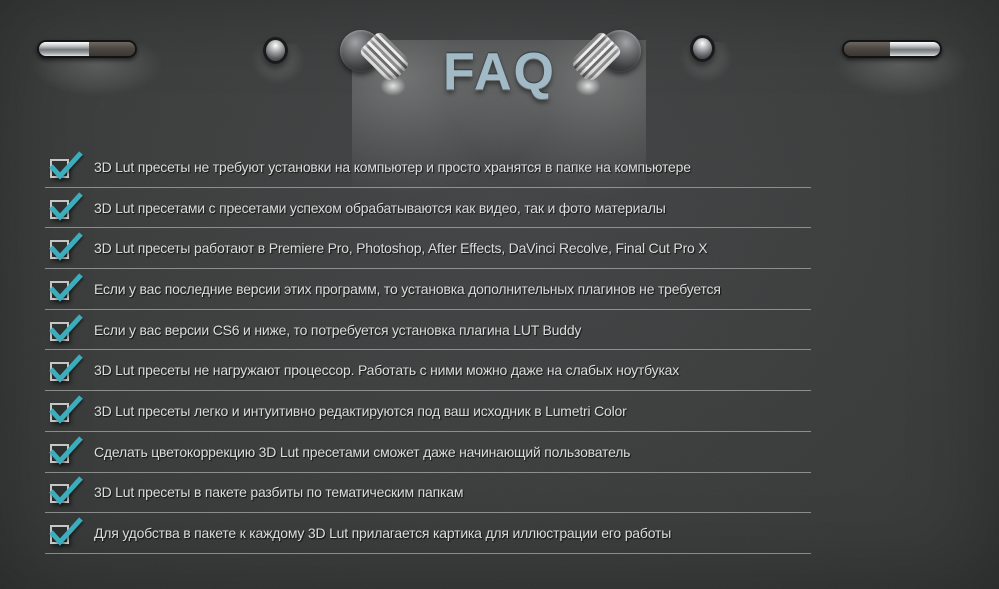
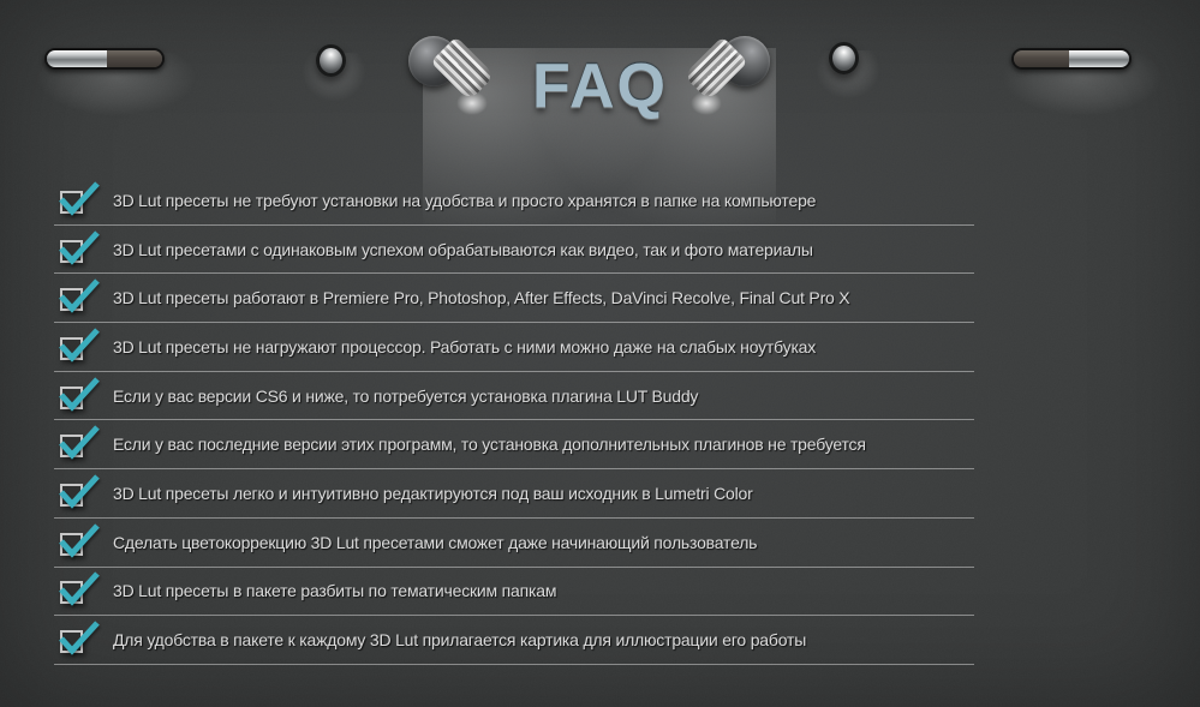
  FAQ
- 3D Lut пресеты не требуют установки на компьютер и просто хранятся в папке на компьютере
+ 3D Lut пресеты не требуют установки на удобства и просто хранятся в папке на компьютере
- 3D Lut пресетами с пресетами успехом обрабатываются как видео, так и фото материалы
+ 3D Lut пресетами с одинаковым успехом обрабатываются как видео, так и фото материалы
  3D Lut пресеты работают в Premiere Pro, Photoshop, After Effects, DaVinci Recolve, Final Cut Pro X
- Если у вас последние версии этих программ, то установка дополнительных плагинов не требуется
+ 3D Lut пресеты не нагружают процессор. Работать с ними можно даже на слабых ноутбуках
  Если у вас версии CS6 и ниже, то потребуется установка плагина LUT Buddy
- 3D Lut пресеты не нагружают процессор. Работать с ними можно даже на слабых ноутбуках
+ Если у вас последние версии этих программ, то установка дополнительных плагинов не требуется
  3D Lut пресеты легко и интуитивно редактируются под ваш исходник в Lumetri Color
  Сделать цветокоррекцию 3D Lut пресетами сможет даже начинающий пользователь
  3D Lut пресеты в пакете разбиты по тематическим папкам
  Для удобства в пакете к каждому 3D Lut прилагается картика для иллюстрации его работы
